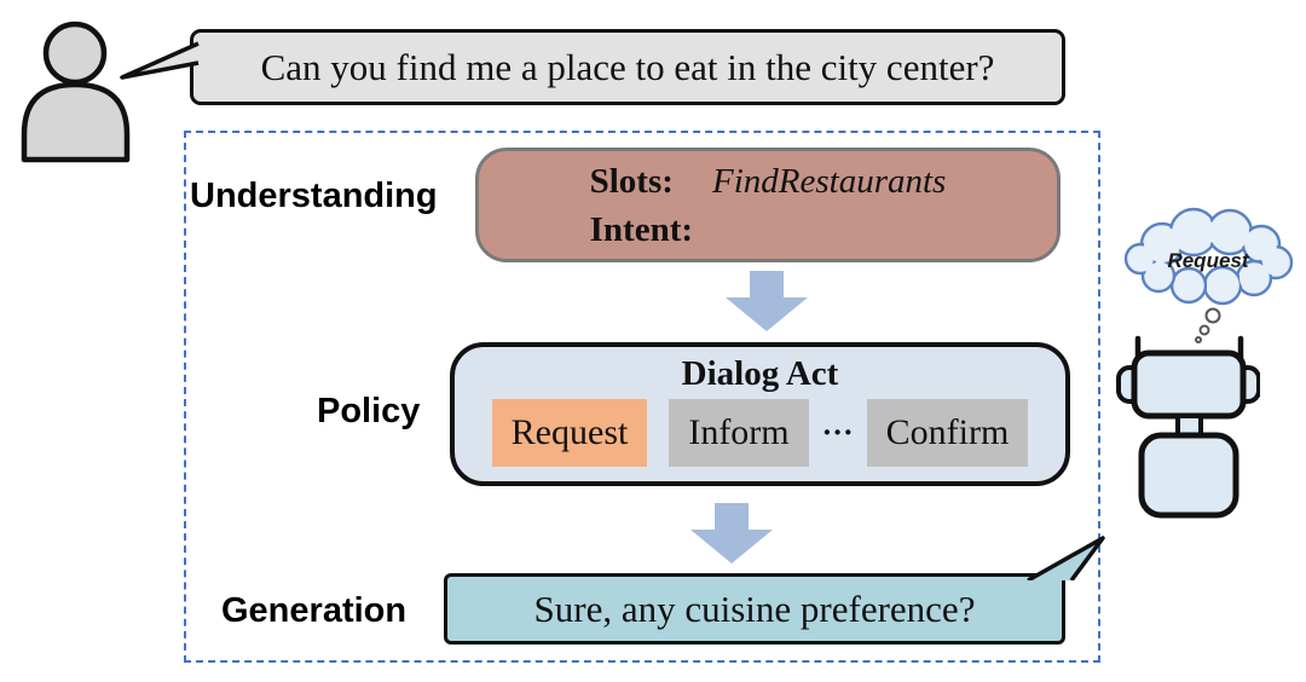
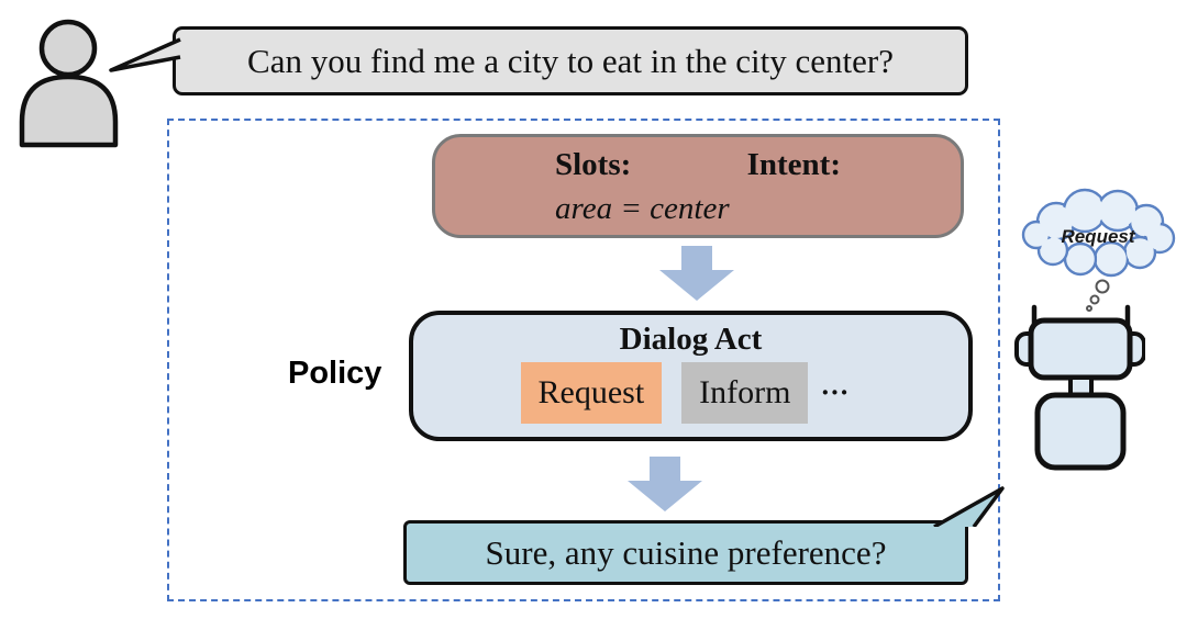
- Can you find me a place to eat in the city center?
+ Can you find me a city to eat in the city center?
- Understanding
  Slots:
- FindRestaurants
  Intent:
+ area = center
  Policy
  Dialog Act
  Request
  Inform
  ···
- Confirm
- Generation
  Sure, any cuisine preference?
  Request
